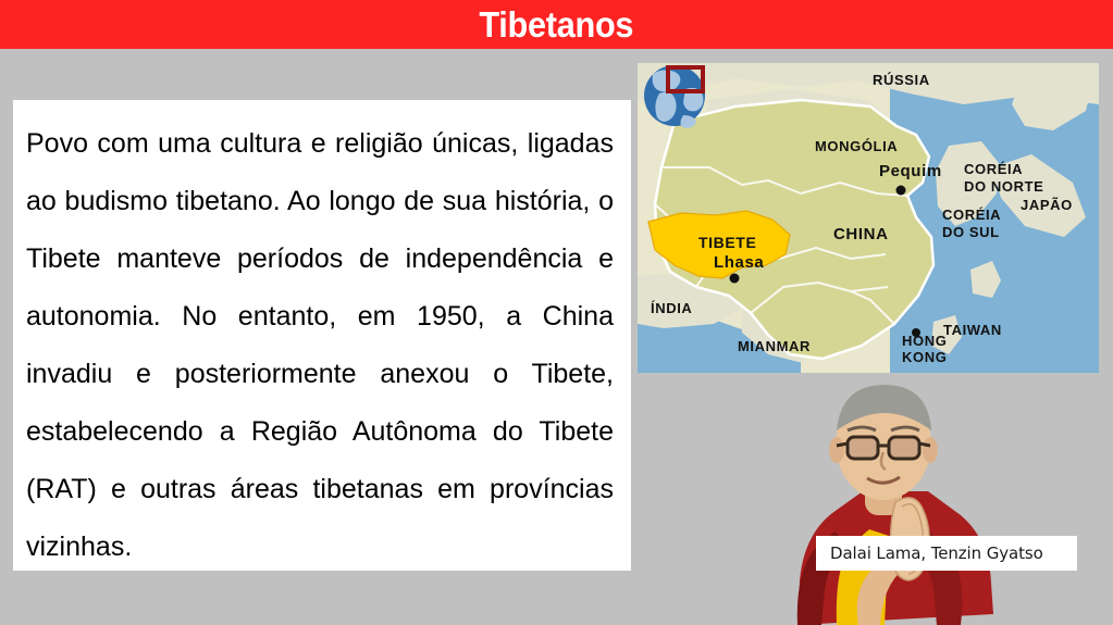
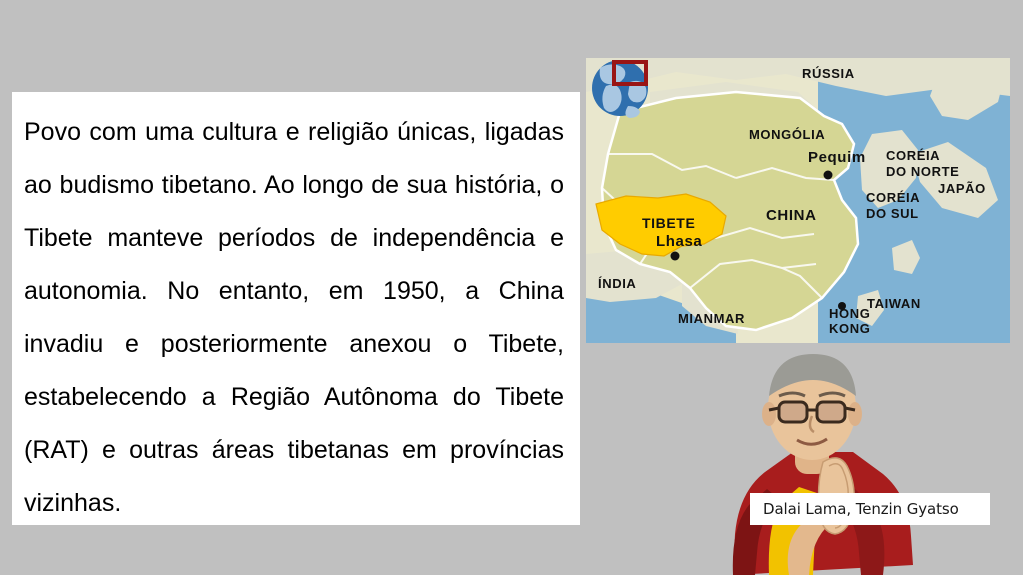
- Tibetanos
  Povo com uma cultura e religião únicas, ligadas ao budismo tibetano. Ao longo de sua história, o Tibete manteve períodos de independência e autonomia. No entanto, em 1950, a China invadiu e posteriormente anexou o Tibete, estabelecendo a Região Autônoma do Tibete (RAT) e outras áreas tibetanas em províncias vizinhas.
  RÚSSIA
  MONGÓLIA
  CHINA
  TIBETE
  ÍNDIA
  MIANMAR
  CORÉIA
  DO NORTE
  CORÉIA
  DO SUL
  JAPÃO
  TAIWAN
  HONG
  KONG
  Pequim
  Lhasa
  Dalai Lama, Tenzin Gyatso
